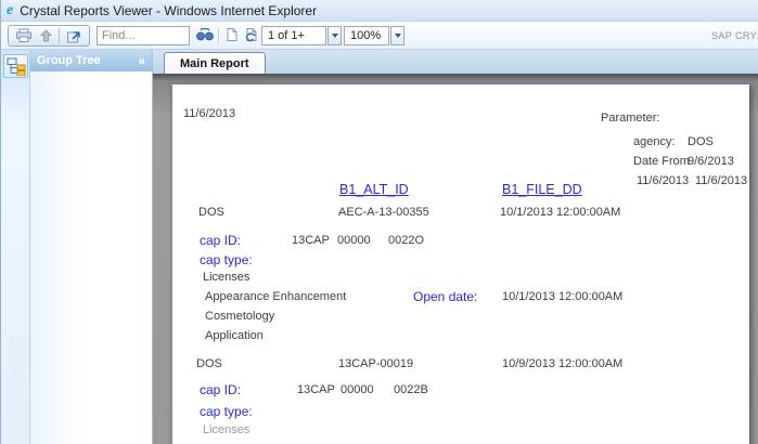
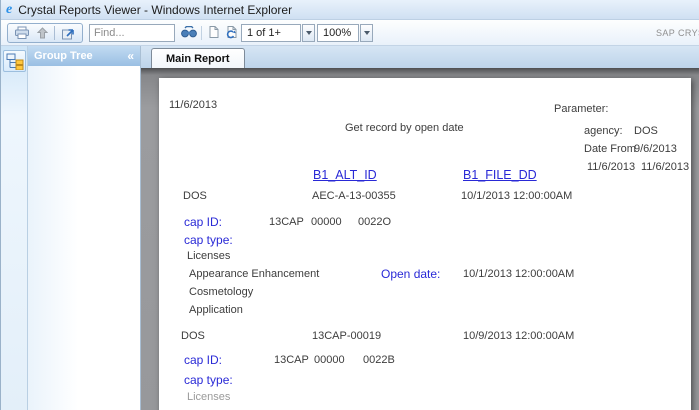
  e
  Crystal Reports Viewer - Windows Internet Explorer
  Find...
  1 of 1+
  100%
  SAP CRY
  Group Tree
  «
  Main Report
  11/6/2013
+ Get record by open date
  Parameter:
  agency:
  DOS
  Date From
  9/6/2013
  11/6/2013
  11/6/2013
  B1_ALT_ID
  B1_FILE_DD
  DOS
  AEC-A-13-00355
  10/1/2013 12:00:00AM
  cap ID:
  13CAP
  00000
  0022O
  cap type:
  Licenses
  Appearance Enhancement
  Open date:
  10/1/2013 12:00:00AM
  Cosmetology
  Application
  DOS
  13CAP-00019
  10/9/2013 12:00:00AM
  cap ID:
  13CAP
  00000
  0022B
  cap type:
  Licenses
